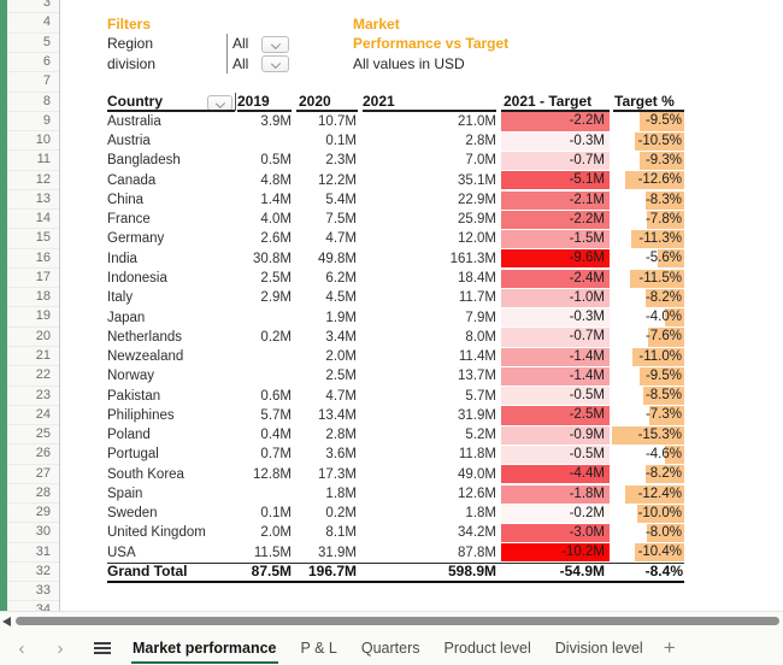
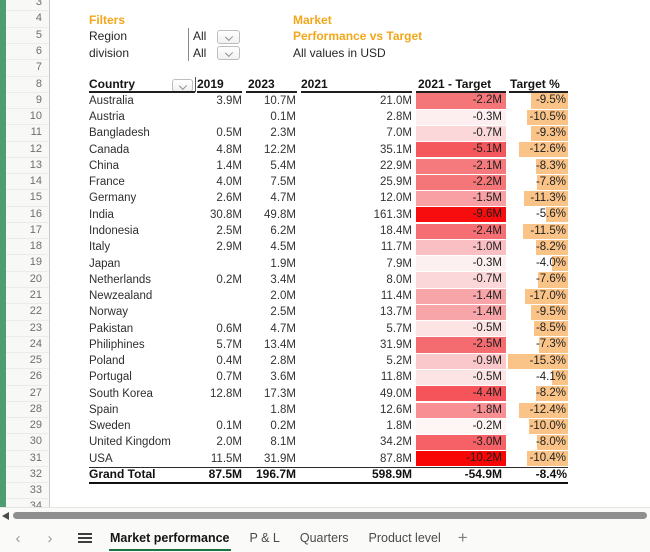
  3
  4
  5
  6
  7
  8
  9
  10
  11
  12
  13
  14
  15
  16
  17
  18
  19
  20
  21
  22
  23
  24
  25
  26
  27
  28
  29
  30
  31
  32
  33
  Filters
  Region
  division
  All
  All
  Market
  Performance vs Target
  All values in USD
  Country
  2019
- 2020
+ 2023
  2021
  2021 - Target
  Target %
  Australia
  3.9M
  10.7M
  21.0M
  -2.2M
  -9.5%
  Austria
  0.1M
  2.8M
  -0.3M
  -10.5%
  Bangladesh
  0.5M
  2.3M
  7.0M
  -0.7M
  -9.3%
  Canada
  4.8M
  12.2M
  35.1M
  -5.1M
  -12.6%
  China
  1.4M
  5.4M
  22.9M
  -2.1M
  -8.3%
  France
  4.0M
  7.5M
  25.9M
  -2.2M
  -7.8%
  Germany
  2.6M
  4.7M
  12.0M
  -1.5M
  -11.3%
  India
  30.8M
  49.8M
  161.3M
  -9.6M
  -5.6%
  Indonesia
  2.5M
  6.2M
  18.4M
  -2.4M
  -11.5%
  Italy
  2.9M
  4.5M
  11.7M
  -1.0M
  -8.2%
  Japan
  1.9M
  7.9M
  -0.3M
  -4.0%
  Netherlands
  0.2M
  3.4M
  8.0M
  -0.7M
  -7.6%
  Newzealand
  2.0M
  11.4M
  -1.4M
- -11.0%
+ -17.0%
  Norway
  2.5M
  13.7M
  -1.4M
  -9.5%
  Pakistan
  0.6M
  4.7M
  5.7M
  -0.5M
  -8.5%
  Philiphines
  5.7M
  13.4M
  31.9M
  -2.5M
  -7.3%
  Poland
  0.4M
  2.8M
  5.2M
  -0.9M
  -15.3%
  Portugal
  0.7M
  3.6M
  11.8M
  -0.5M
- -4.6%
+ -4.1%
  South Korea
  12.8M
  17.3M
  49.0M
  -4.4M
  -8.2%
  Spain
  1.8M
  12.6M
  -1.8M
  -12.4%
  Sweden
  0.1M
  0.2M
  1.8M
  -0.2M
  -10.0%
  United Kingdom
  2.0M
  8.1M
  34.2M
  -3.0M
  -8.0%
  USA
  11.5M
  31.9M
  87.8M
  -10.2M
  -10.4%
  Grand Total
  87.5M
  196.7M
  598.9M
  -54.9M
  -8.4%
  ‹
  ›
  Market performance
  P & L
  Quarters
  Product level
- Division level
  +
